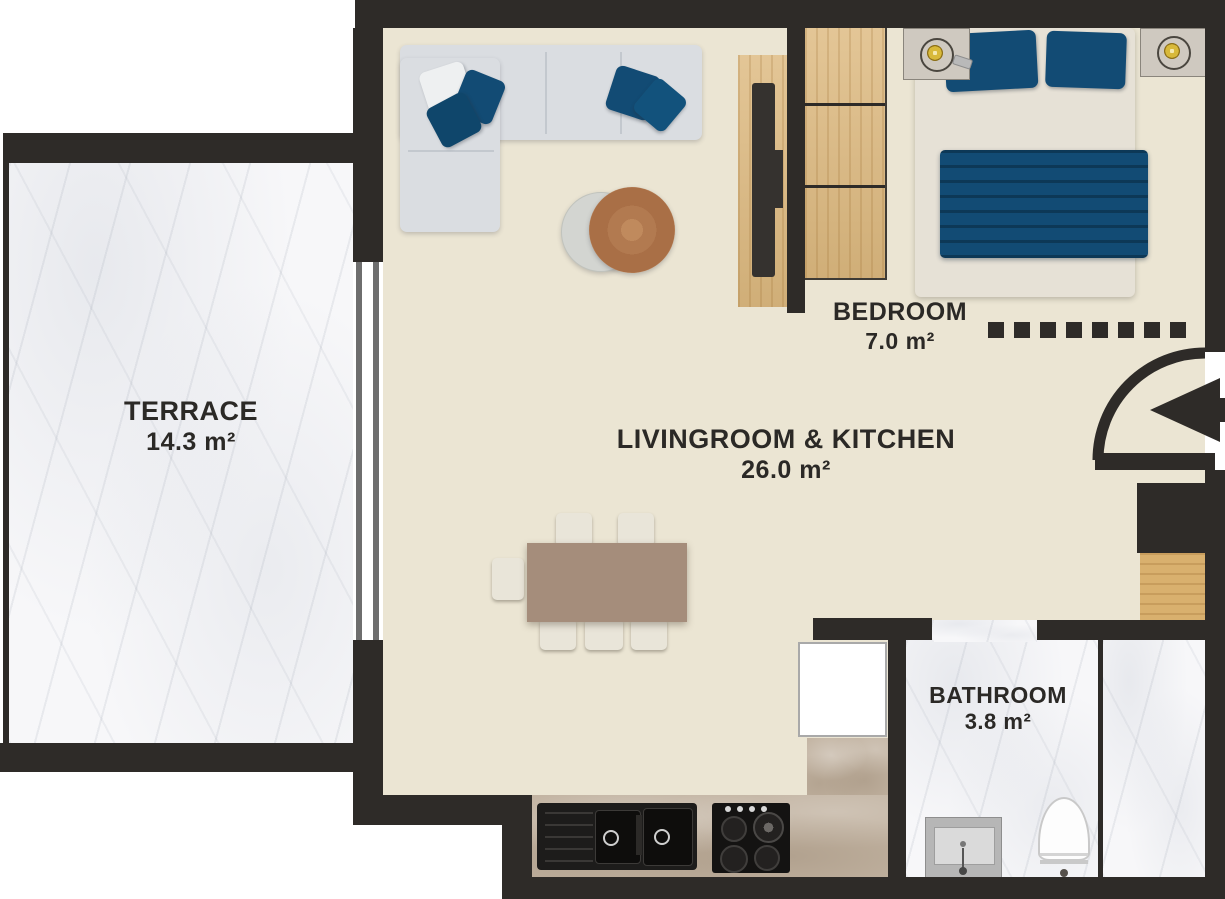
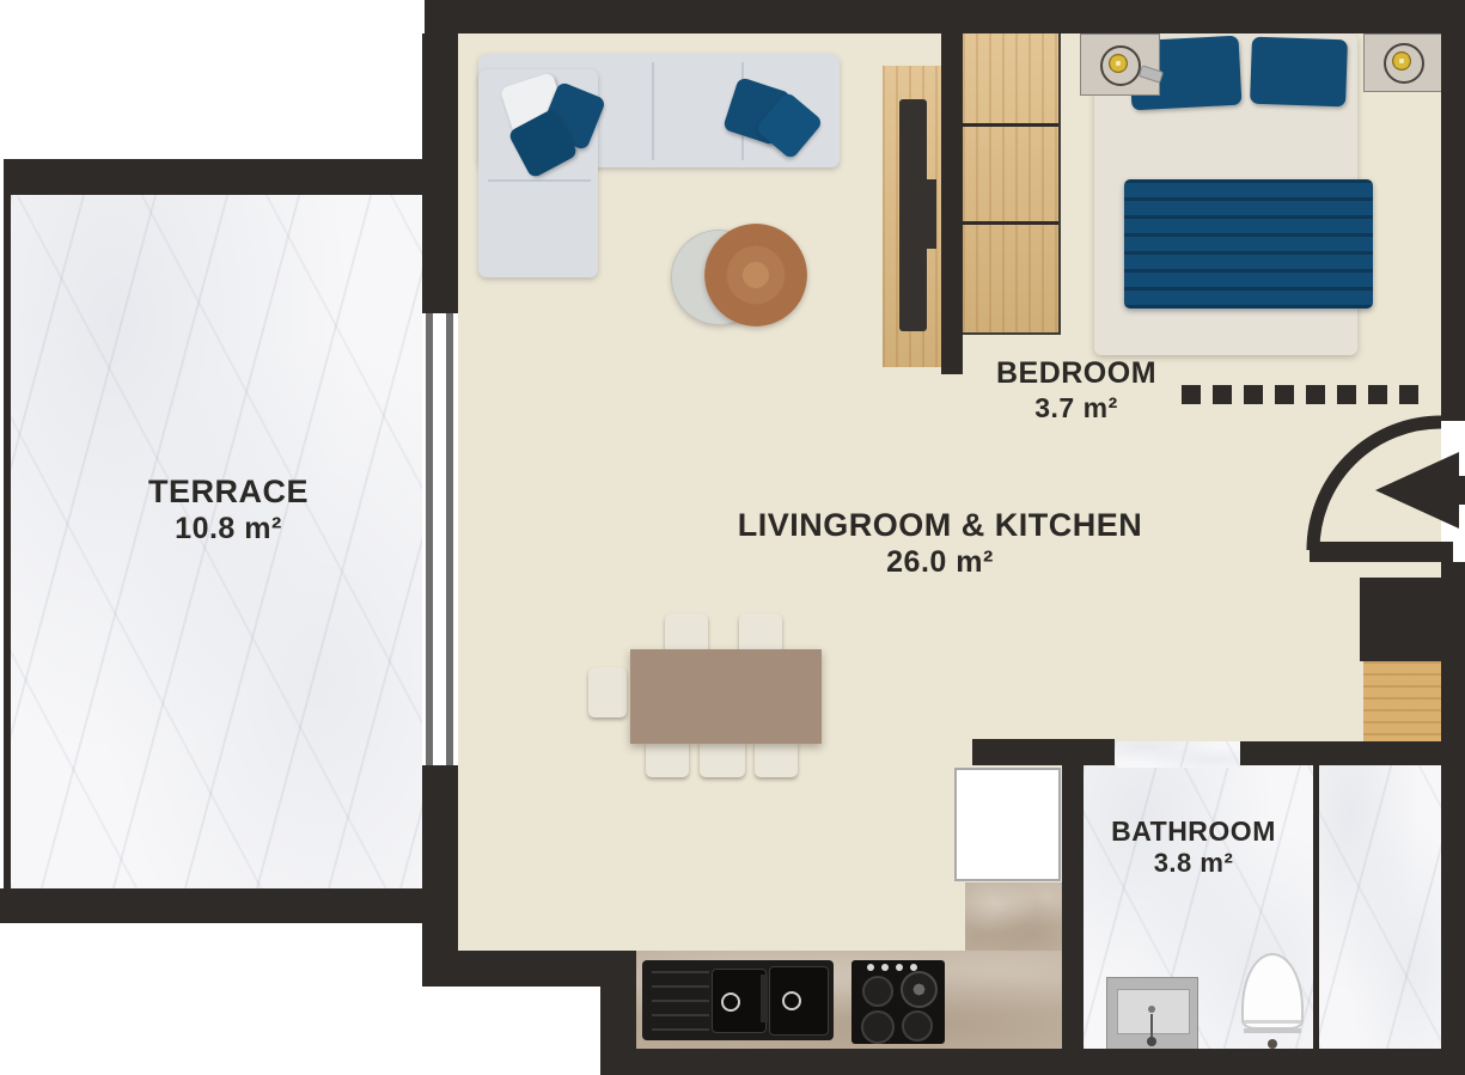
  TERRACE
- 14.3 m²
+ 10.8 m²
  LIVINGROOM & KITCHEN
  26.0 m²
  BEDROOM
- 7.0 m²
+ 3.7 m²
  BATHROOM
  3.8 m²
